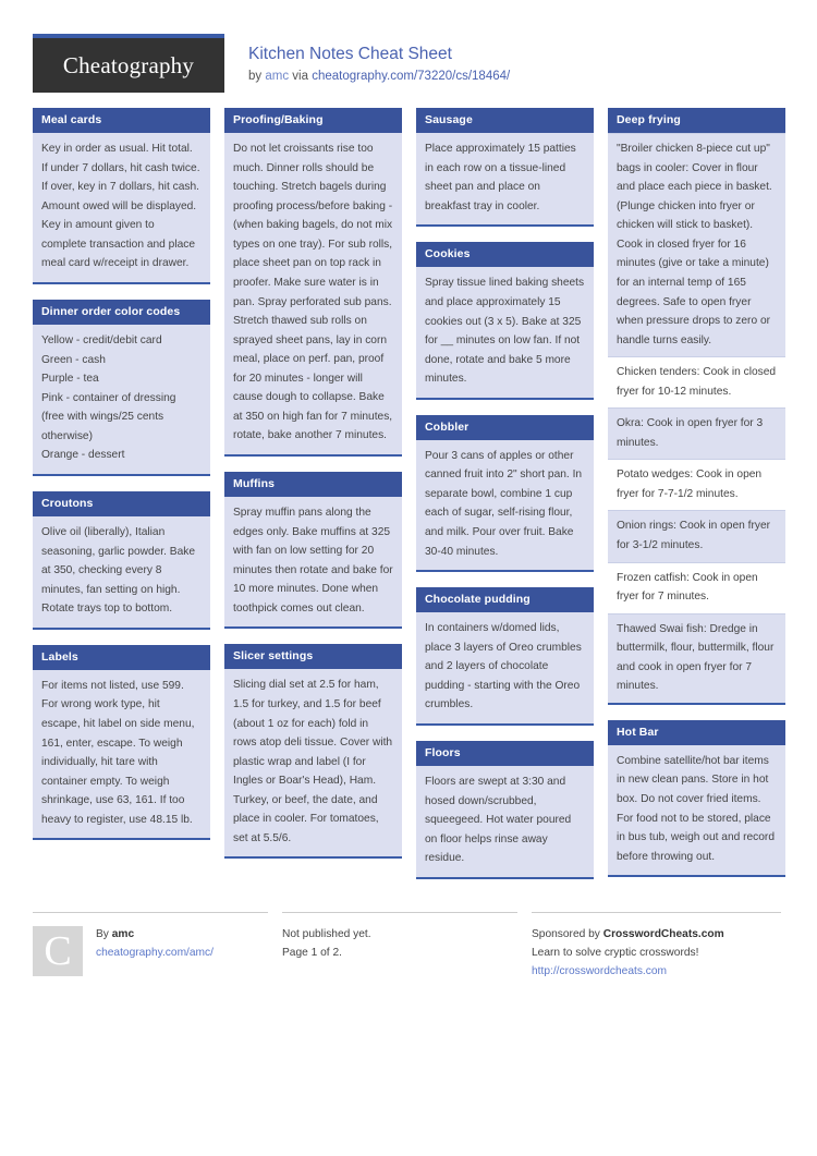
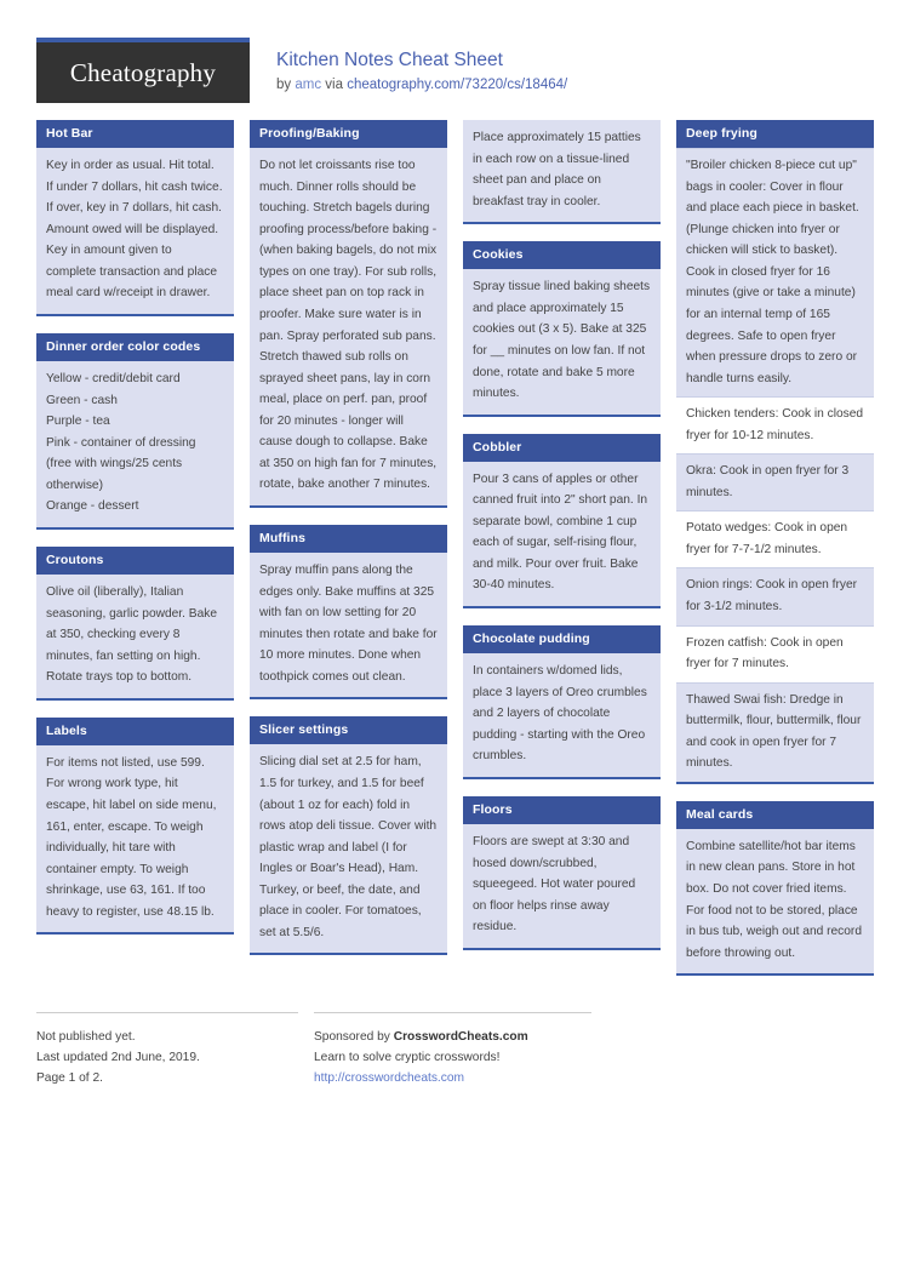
  Cheatography
  Kitchen Notes Cheat Sheet
  by amc via cheatography.com/73220/cs/18464/
- Meal cards
+ Hot Bar
  Key in order as usual. Hit total. If under 7 dollars, hit cash twice. If over, key in 7 dollars, hit cash. Amount owed will be displayed. Key in amount given to complete transaction and place meal card w/receipt in drawer.
  Dinner order color codes
  Yellow - credit/debit card
  Green - cash
  Purple - tea
  Pink - container of dressing (free with wings/25 cents otherwise)
  Orange - dessert
  Croutons
  Olive oil (liberally), Italian seasoning, garlic powder. Bake at 350, checking every 8 minutes, fan setting on high. Rotate trays top to bottom.
  Labels
  For items not listed, use 599. For wrong work type, hit escape, hit label on side menu, 161, enter, escape. To weigh individually, hit tare with container empty. To weigh shrinkage, use 63, 161. If too heavy to register, use 48.15 lb.
  Proofing/Baking
  Do not let croissants rise too much. Dinner rolls should be touching. Stretch bagels during proofing process/before baking - (when baking bagels, do not mix types on one tray). For sub rolls, place sheet pan on top rack in proofer. Make sure water is in pan. Spray perforated sub pans. Stretch thawed sub rolls on sprayed sheet pans, lay in corn meal, place on perf. pan, proof for 20 minutes - longer will cause dough to collapse. Bake at 350 on high fan for 7 minutes, rotate, bake another 7 minutes.
  Muffins
  Spray muffin pans along the edges only. Bake muffins at 325 with fan on low setting for 20 minutes then rotate and bake for 10 more minutes. Done when toothpick comes out clean.
  Slicer settings
  Slicing dial set at 2.5 for ham, 1.5 for turkey, and 1.5 for beef (about 1 oz for each) fold in rows atop deli tissue. Cover with plastic wrap and label (I for Ingles or Boar's Head), Ham. Turkey, or beef, the date, and place in cooler. For tomatoes, set at 5.5/6.
- Sausage
  Place approximately 15 patties in each row on a tissue-lined sheet pan and place on breakfast tray in cooler.
  Cookies
  Spray tissue lined baking sheets and place approximately 15 cookies out (3 x 5). Bake at 325 for __ minutes on low fan. If not done, rotate and bake 5 more minutes.
  Cobbler
  Pour 3 cans of apples or other canned fruit into 2" short pan. In separate bowl, combine 1 cup each of sugar, self-rising flour, and milk. Pour over fruit. Bake 30-40 minutes.
  Chocolate pudding
  In containers w/domed lids, place 3 layers of Oreo crumbles and 2 layers of chocolate pudding - starting with the Oreo crumbles.
  Floors
  Floors are swept at 3:30 and hosed down/scrubbed, squeegeed. Hot water poured on floor helps rinse away residue.
  Deep frying
  "Broiler chicken 8-piece cut up" bags in cooler: Cover in flour and place each piece in basket. (Plunge chicken into fryer or chicken will stick to basket). Cook in closed fryer for 16 minutes (give or take a minute) for an internal temp of 165 degrees. Safe to open fryer when pressure drops to zero or handle turns easily.
  Chicken tenders: Cook in closed fryer for 10-12 minutes.
  Okra: Cook in open fryer for 3 minutes.
  Potato wedges: Cook in open fryer for 7-7-1/2 minutes.
  Onion rings: Cook in open fryer for 3-1/2 minutes.
  Frozen catfish: Cook in open fryer for 7 minutes.
  Thawed Swai fish: Dredge in buttermilk, flour, buttermilk, flour and cook in open fryer for 7 minutes.
- Hot Bar
+ Meal cards
  Combine satellite/hot bar items in new clean pans. Store in hot box. Do not cover fried items. For food not to be stored, place in bus tub, weigh out and record before throwing out.
- C
- By amc
- cheatography.com/amc/
  Not published yet.
+ Last updated 2nd June, 2019.
  Page 1 of 2.
  Sponsored by CrosswordCheats.com
  Learn to solve cryptic crosswords!
  http://crosswordcheats.com
